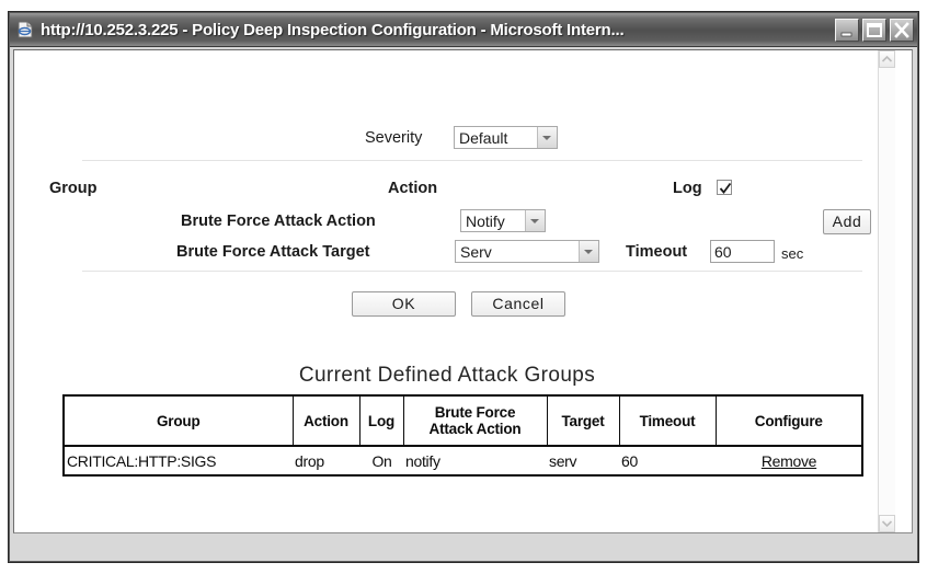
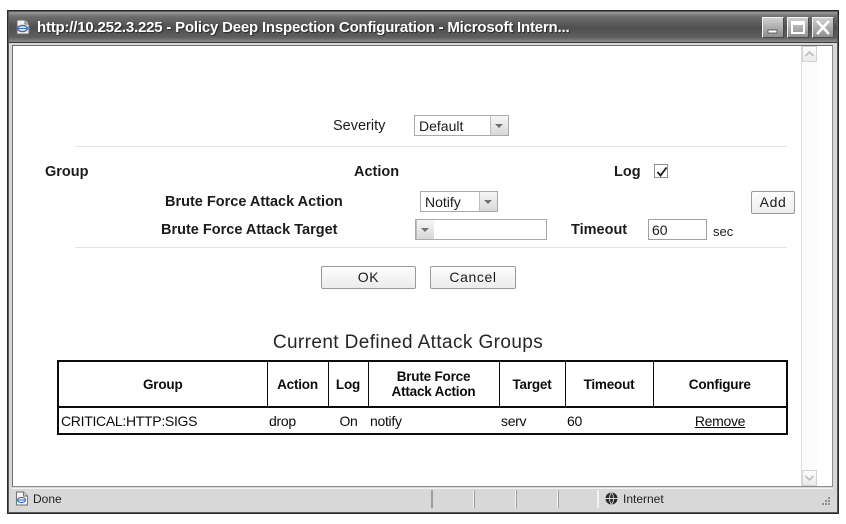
  http://10.252.3.225 - Policy Deep Inspection Configuration - Microsoft Intern...
  Severity
  Default
  Group
  Action
  Log
  Brute Force Attack Action
  Notify
  Add
  Brute Force Attack Target
- Serv
  Timeout
  60
  sec
  OK
  Cancel
  Current Defined Attack Groups
  Group	Action	Log	Brute Force Attack Action	Target	Timeout	Configure
  CRITICAL:HTTP:SIGS	drop	On	notify	serv	60	Remove
+ Done
+ Internet
